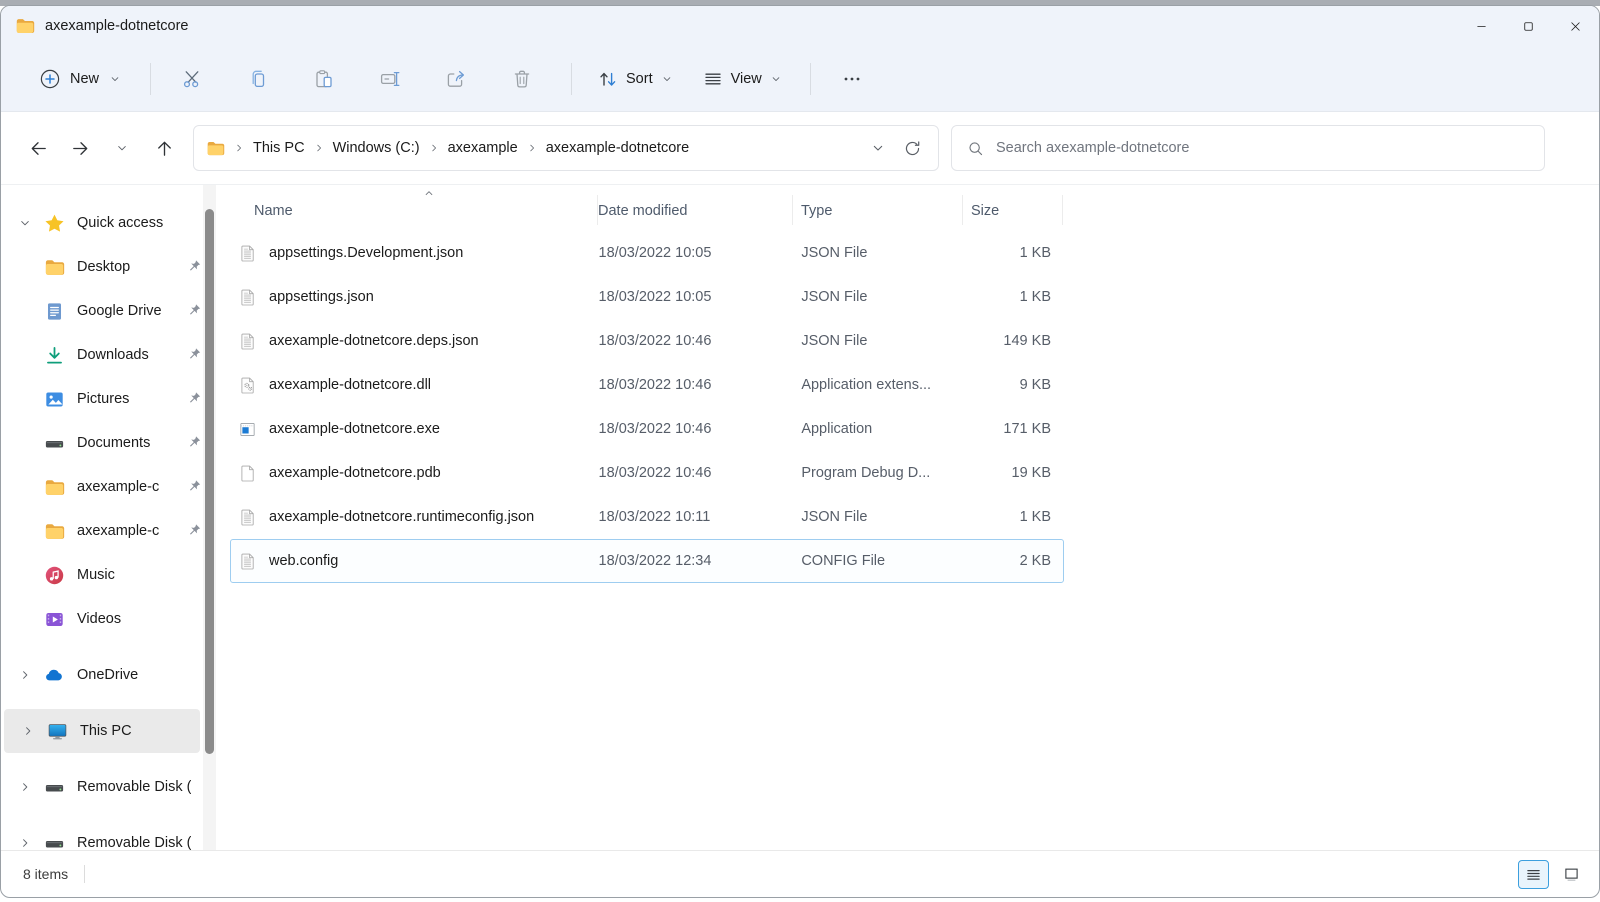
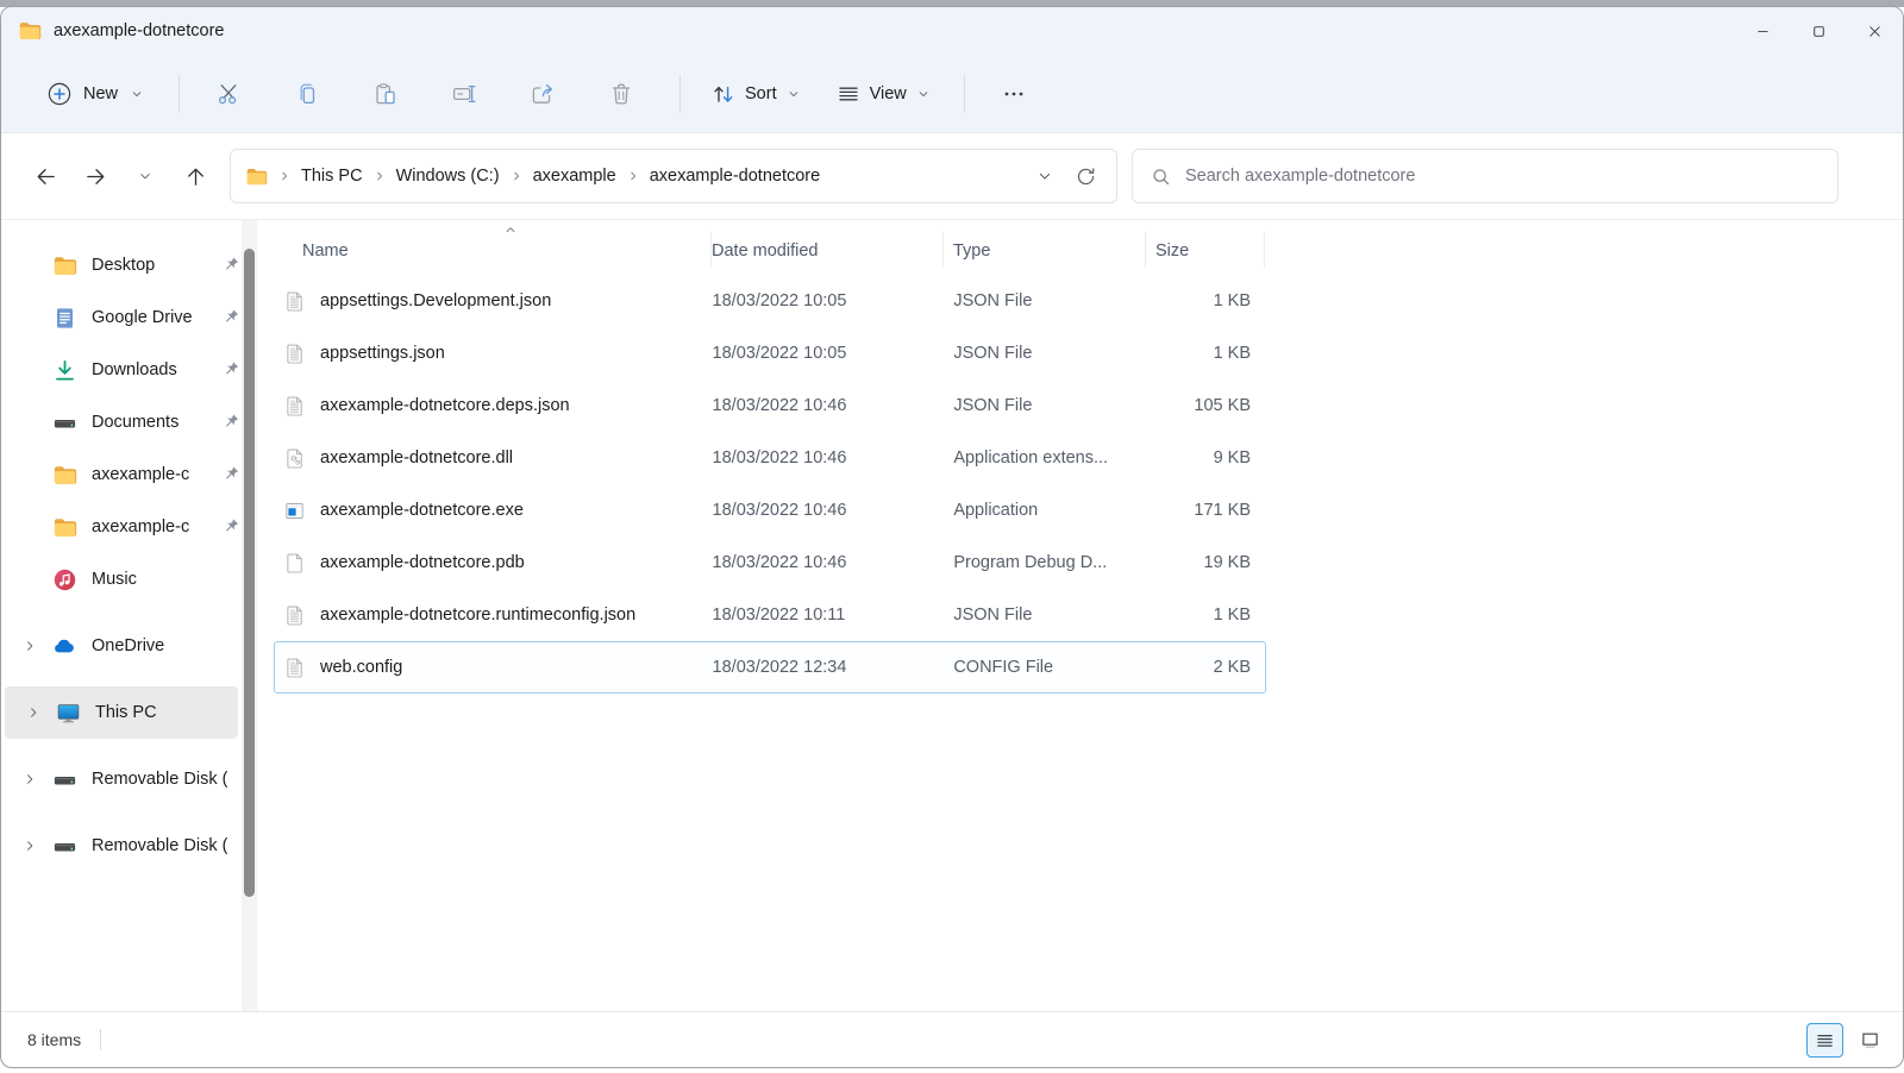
  axexample-dotnetcore
  New
  Sort
  View
  This PC
  Windows (C:)
  axexample
  axexample-dotnetcore
  Search axexample-dotnetcore
- Quick access
  Desktop
  Google Drive
  Downloads
- Pictures
  Documents
  axexample-c
  axexample-c
  Music
- Videos
  OneDrive
  This PC
  Removable Disk (
  Removable Disk (
  Name
  Date modified
  Type
  Size
  appsettings.Development.json
  18/03/2022 10:05
  JSON File
  1 KB
  appsettings.json
  18/03/2022 10:05
  JSON File
  1 KB
  axexample-dotnetcore.deps.json
  18/03/2022 10:46
  JSON File
- 149 KB
+ 105 KB
  axexample-dotnetcore.dll
  18/03/2022 10:46
  Application extens...
  9 KB
  axexample-dotnetcore.exe
  18/03/2022 10:46
  Application
  171 KB
  axexample-dotnetcore.pdb
  18/03/2022 10:46
  Program Debug D...
  19 KB
  axexample-dotnetcore.runtimeconfig.json
  18/03/2022 10:11
  JSON File
  1 KB
  web.config
  18/03/2022 12:34
  CONFIG File
  2 KB
  8 items
